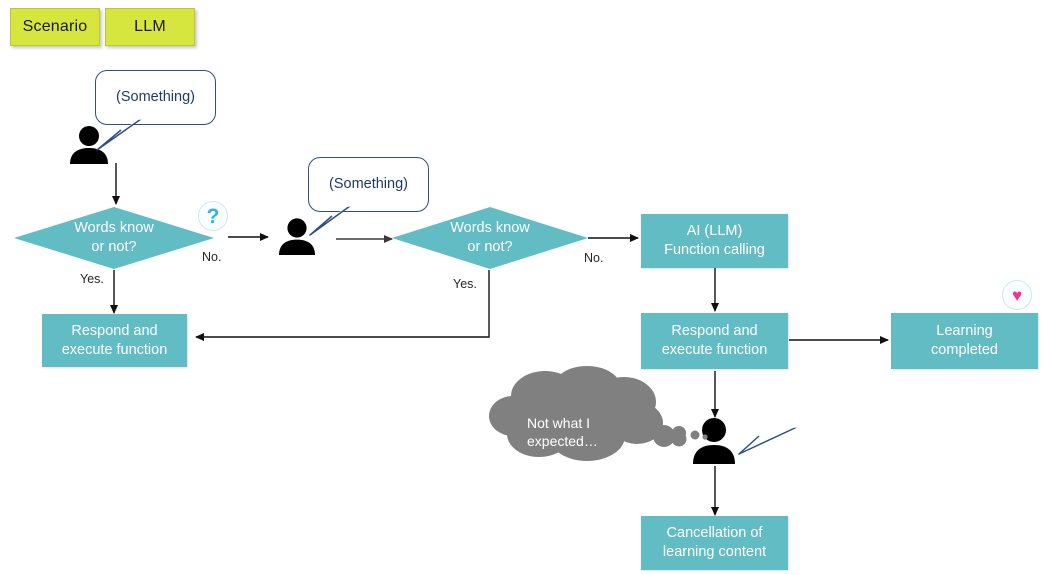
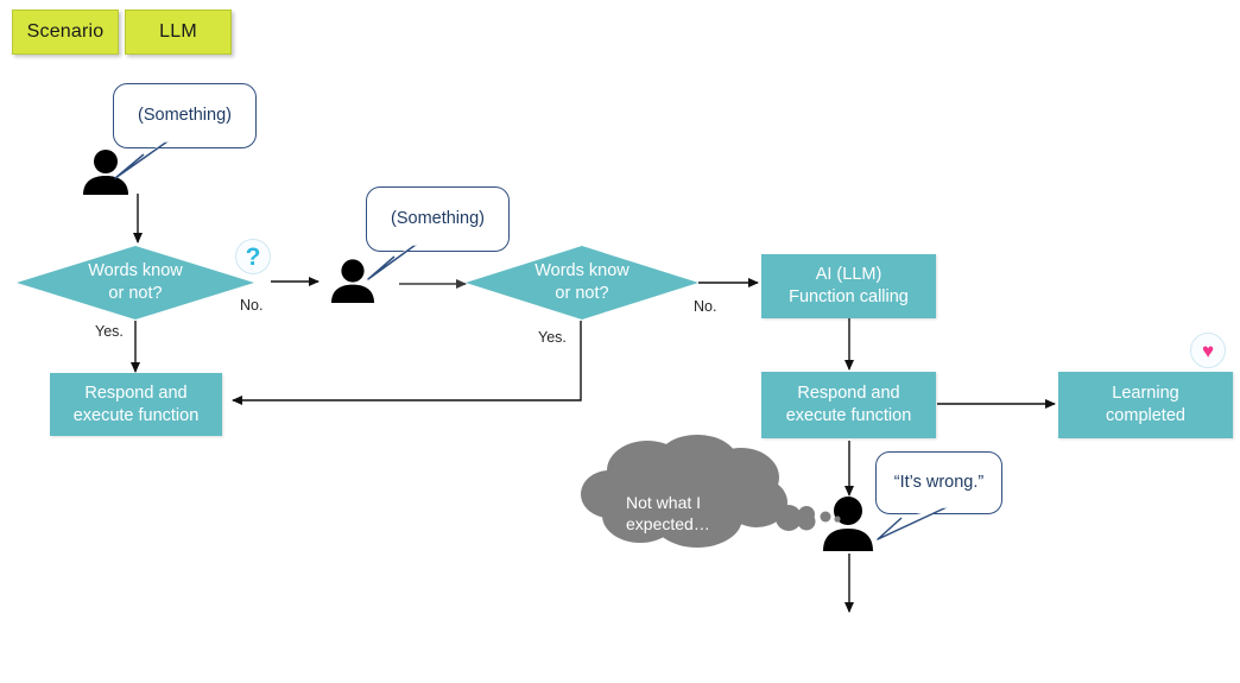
  Scenario
  LLM
  Words know
  or not?
  Words know
  or not?
  AI (LLM)
  Function calling
  Respond and
  execute function
  Respond and
  execute function
  Learning
  completed
- Cancellation of
- learning content
  No.
  Yes.
  No.
  Yes.
  (Something)
  (Something)
+ “It’s wrong.”
  Not what I
  expected…
  ?
  ♥
